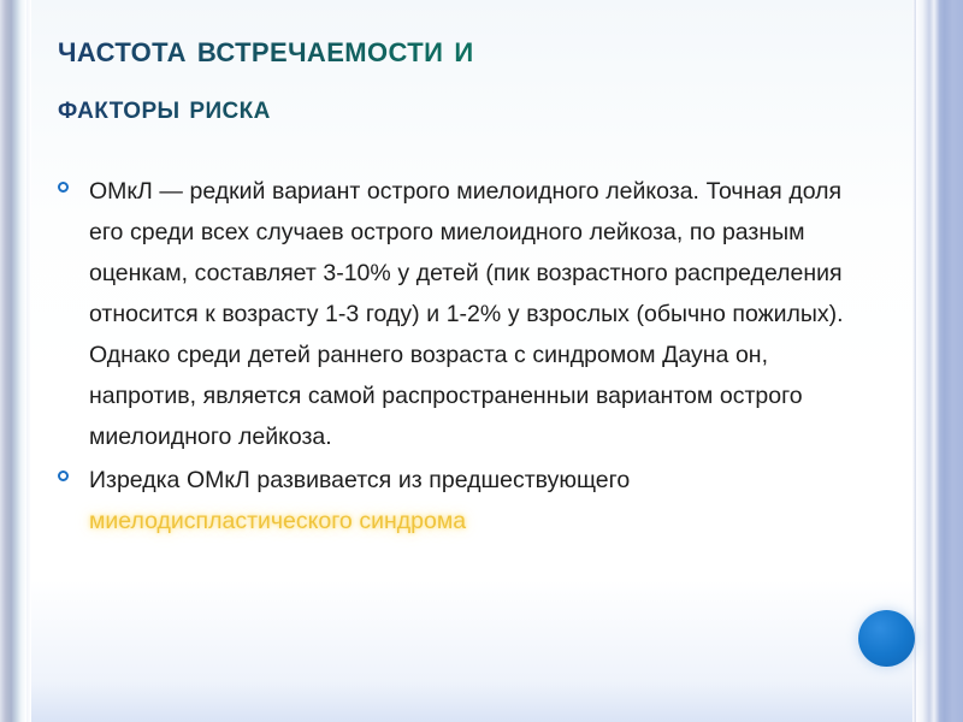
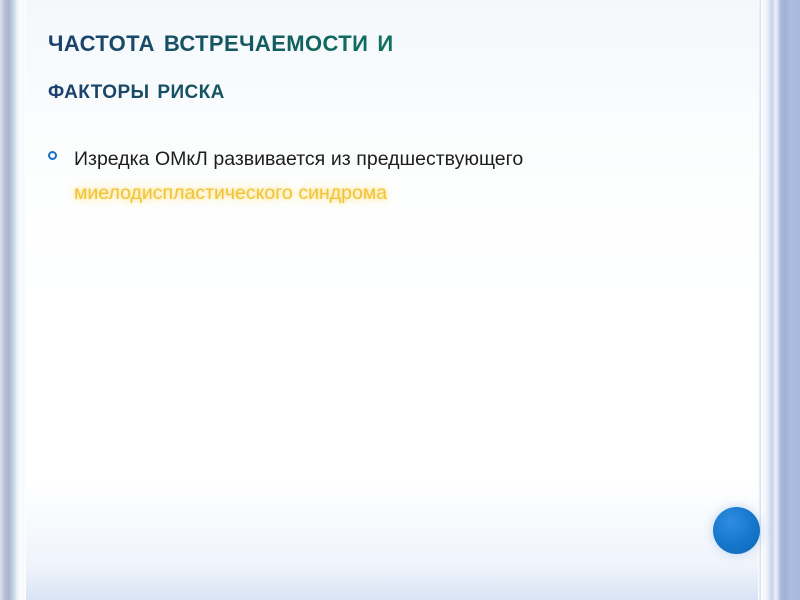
  частота встречаемости и
  факторы риска
- ОМкЛ — редкий вариант острого миелоидного лейкоза. Точная доля его среди всех случаев острого миелоидного лейкоза, по разным оценкам, составляет 3-10% у детей (пик возрастного распределения относится к возрасту 1-3 году) и 1-2% у взрослых (обычно пожилых). Однако среди детей раннего возраста с синдромом Дауна он, напротив, является самой распространенныи вариантом острого миелоидного лейкоза.
  Изредка ОМкЛ развивается из предшествующего миелодиспластического синдрома
